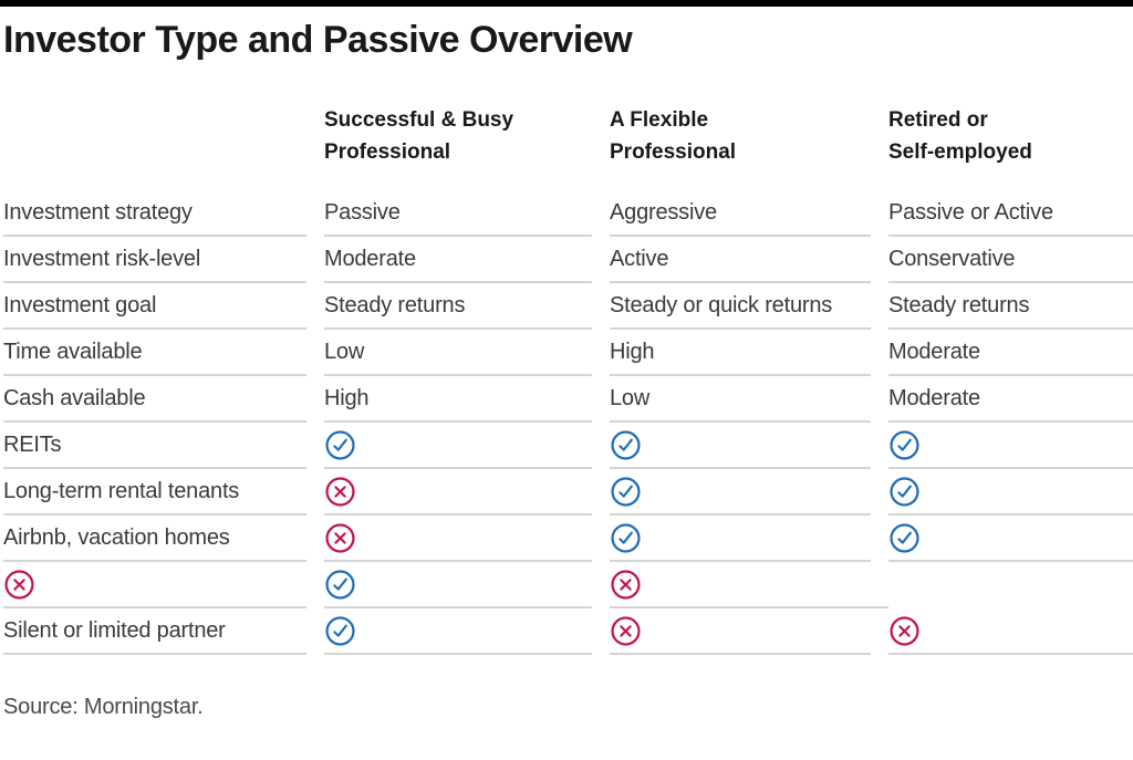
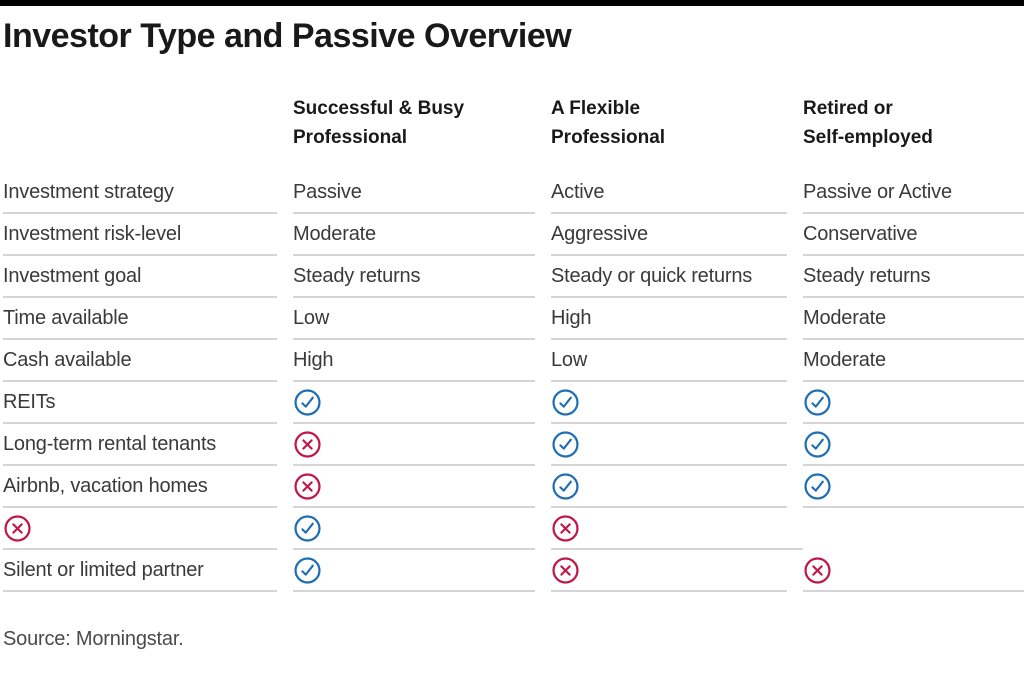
  Investor Type and Passive Overview
  Successful & Busy
  Professional
  A Flexible
  Professional
  Retired or
  Self-employed
  Investment strategy
  Passive
- Aggressive
+ Active
  Passive or Active
  Investment risk-level
  Moderate
- Active
+ Aggressive
  Conservative
  Investment goal
  Steady returns
  Steady or quick returns
  Steady returns
  Time available
  Low
  High
  Moderate
  Cash available
  High
  Low
  Moderate
  REITs
  Long-term rental tenants
  Airbnb, vacation homes
  Silent or limited partner
  Source: Morningstar.
